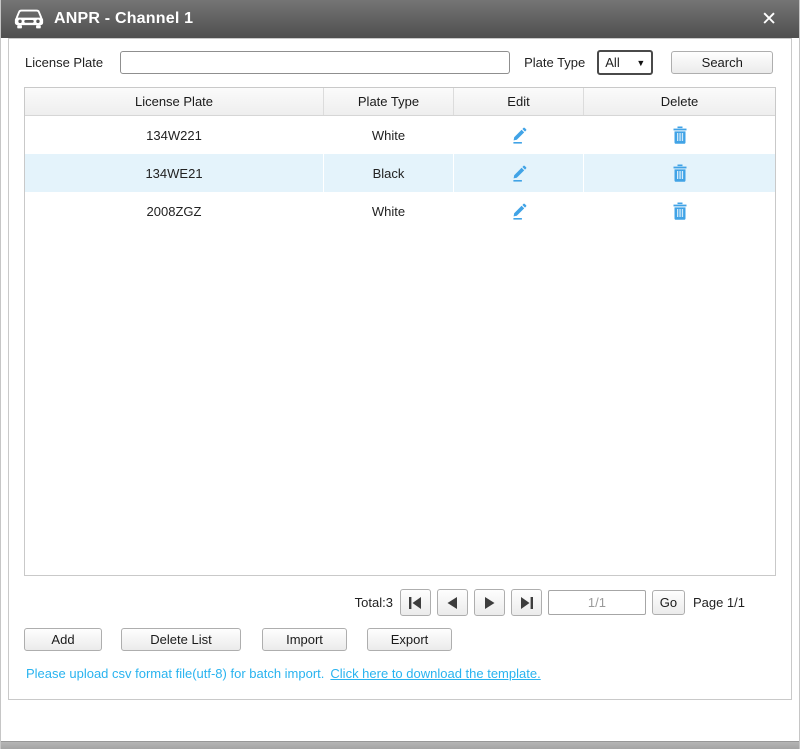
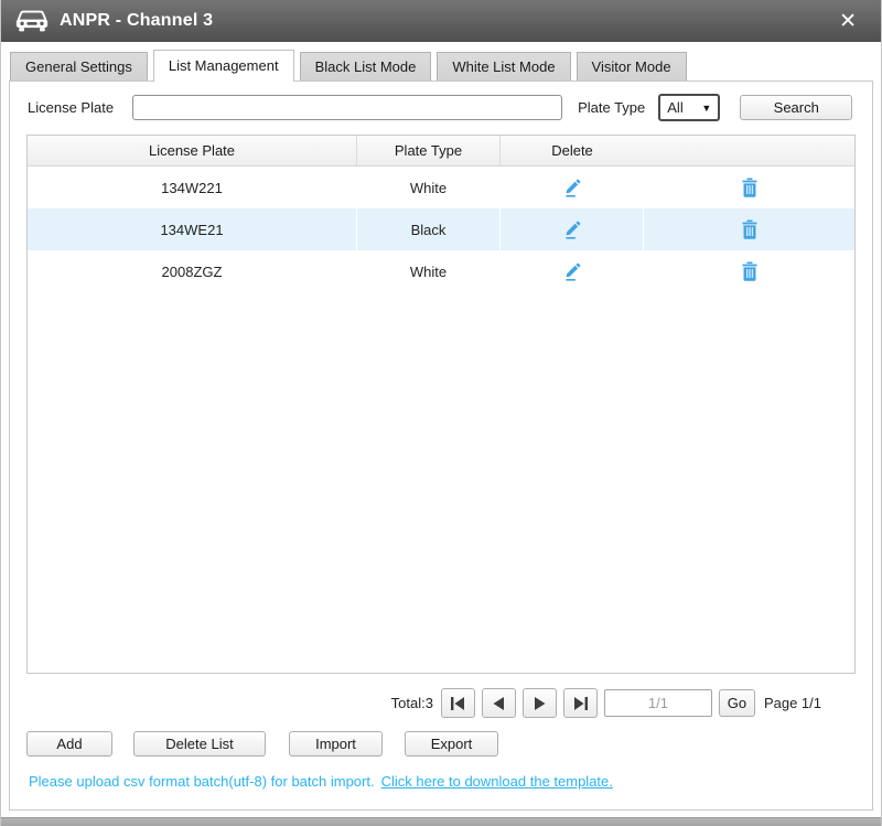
- ANPR - Channel 1
+ ANPR - Channel 3
  ✕
+ General Settings
+ List Management
+ Black List Mode
+ White List Mode
+ Visitor Mode
  License Plate
  Plate Type
  All
  ▼
  Search
  License Plate
  Plate Type
- Edit
  Delete
  134W221
  White
  134WE21
  Black
  2008ZGZ
  White
  Total:3
  1/1
  Go
  Page 1/1
  Add
  Delete List
  Import
  Export
- Please upload csv format file(utf-8) for batch import. Click here to download the template.
+ Please upload csv format batch(utf-8) for batch import. Click here to download the template.
